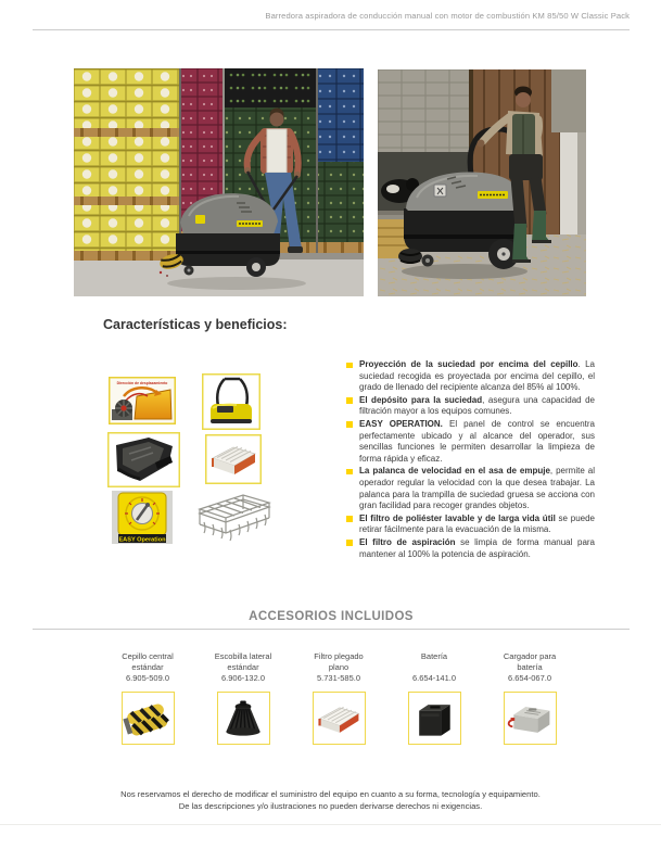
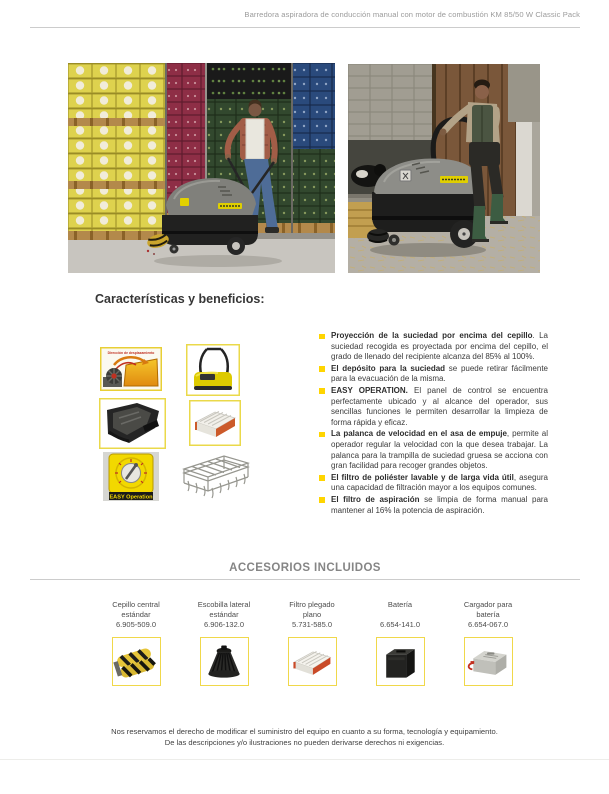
  Barredora aspiradora de conducción manual con motor de combustión KM 85/50 W Classic Pack
  Características y beneficios:
  Proyección de la suciedad por encima del cepillo. La suciedad recogida es proyectada por encima del cepillo, el grado de llenado del recipiente alcanza del 85% al 100%.
- El depósito para la suciedad, asegura una capacidad de filtración mayor a los equipos comunes.
+ El depósito para la suciedad se puede retirar fácilmente para la evacuación de la misma.
  EASY OPERATION. El panel de control se encuentra perfectamente ubicado y al alcance del operador, sus sencillas funciones le permiten desarrollar la limpieza de forma rápida y eficaz.
  La palanca de velocidad en el asa de empuje, permite al operador regular la velocidad con la que desea trabajar. La palanca para la trampilla de suciedad gruesa se acciona con gran facilidad para recoger grandes objetos.
- El filtro de poliéster lavable y de larga vida útil se puede retirar fácilmente para la evacuación de la misma.
+ El filtro de poliéster lavable y de larga vida útil, asegura una capacidad de filtración mayor a los equipos comunes.
- El filtro de aspiración se limpia de forma manual para mantener al 100% la potencia de aspiración.
+ El filtro de aspiración se limpia de forma manual para mantener al 16% la potencia de aspiración.
  ACCESORIOS INCLUIDOS
  Cepillo central
  estándar
  6.905-509.0
  Escobilla lateral
  estándar
  6.906-132.0
  Filtro plegado
  plano
  5.731-585.0
  Batería
  6.654-141.0
  Cargador para
  batería
  6.654-067.0
  Nos reservamos el derecho de modificar el suministro del equipo en cuanto a su forma, tecnología y equipamiento.
  De las descripciones y/o ilustraciones no pueden derivarse derechos ni exigencias.
